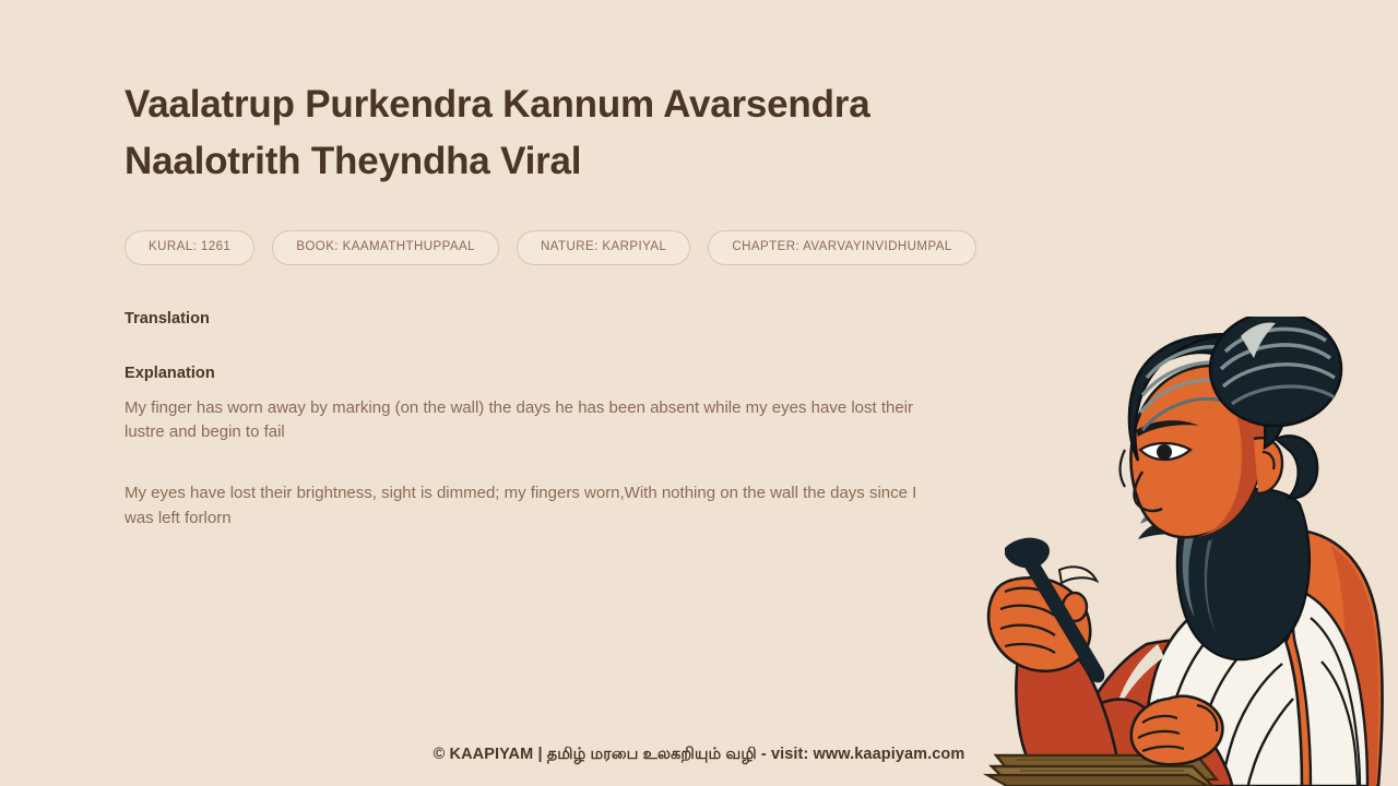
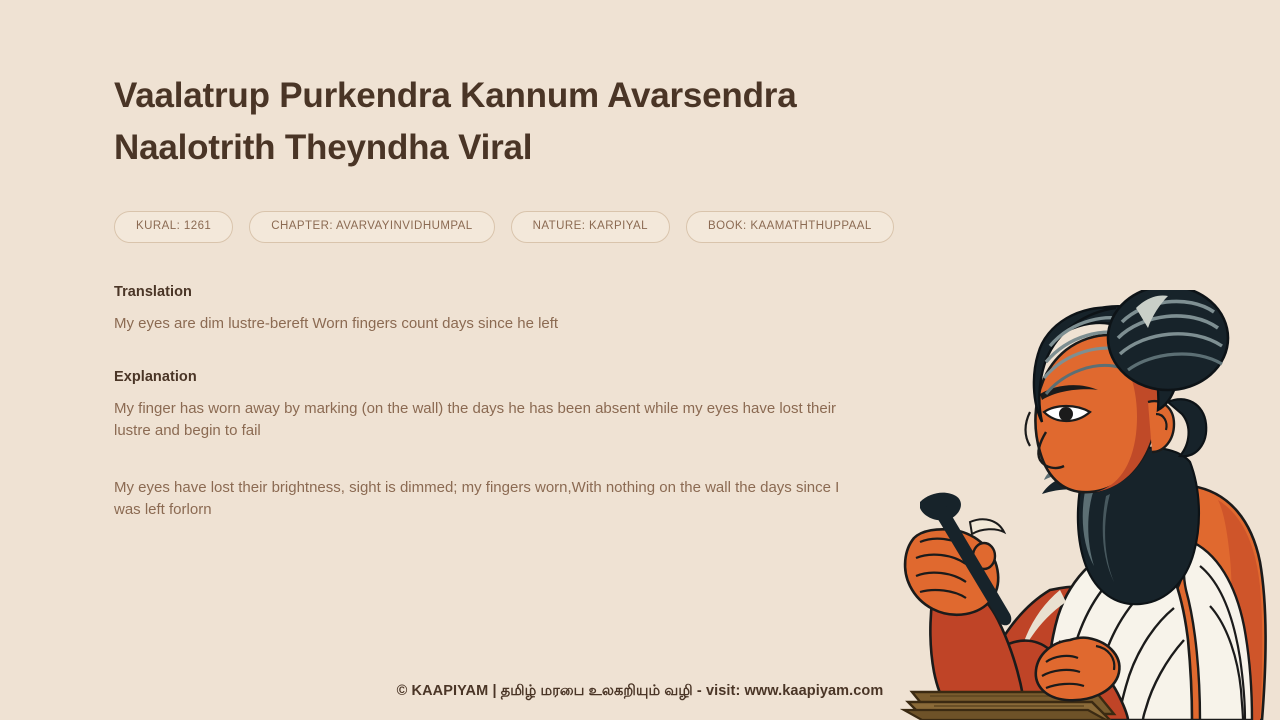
  Vaalatrup Purkendra Kannum Avarsendra Naalotrith Theyndha Viral
  KURAL: 1261
- BOOK: KAAMATHTHUPPAAL
+ CHAPTER: AVARVAYINVIDHUMPAL
  NATURE: KARPIYAL
- CHAPTER: AVARVAYINVIDHUMPAL
+ BOOK: KAAMATHTHUPPAAL
  Translation
+ My eyes are dim lustre-bereft Worn fingers count days since he left
  Explanation
  My finger has worn away by marking (on the wall) the days he has been absent while my eyes have lost their lustre and begin to fail
  My eyes have lost their brightness, sight is dimmed; my fingers worn,With nothing on the wall the days since I was left forlorn
  © KAAPIYAM | தமிழ் மரபை உலகறியும் வழி - visit: www.kaapiyam.com
